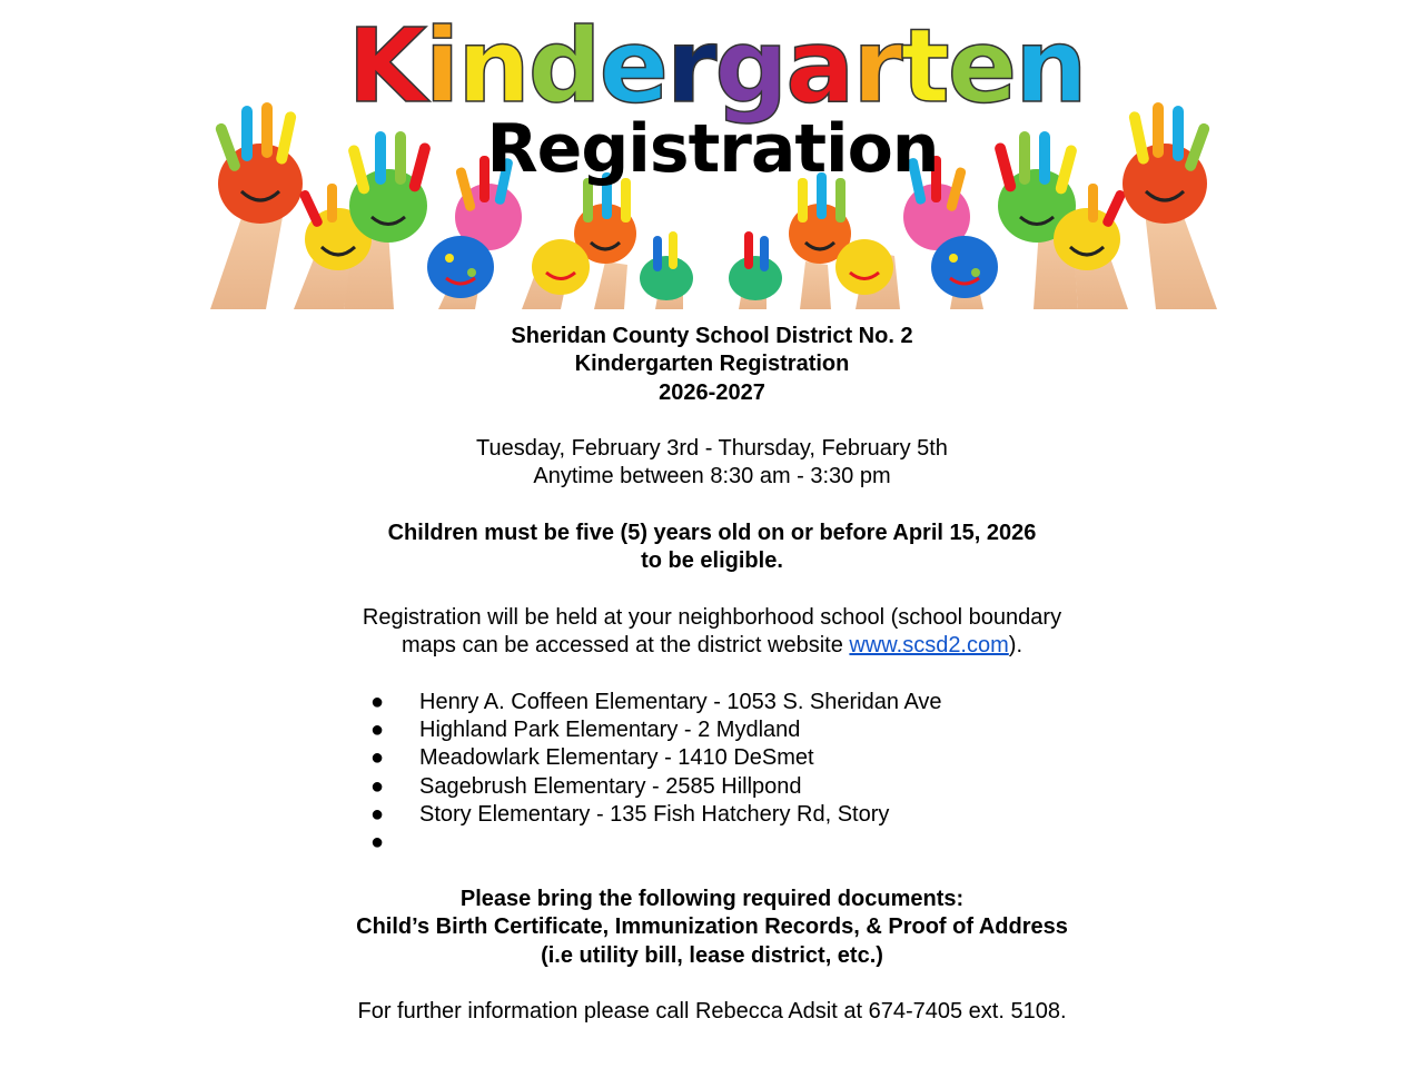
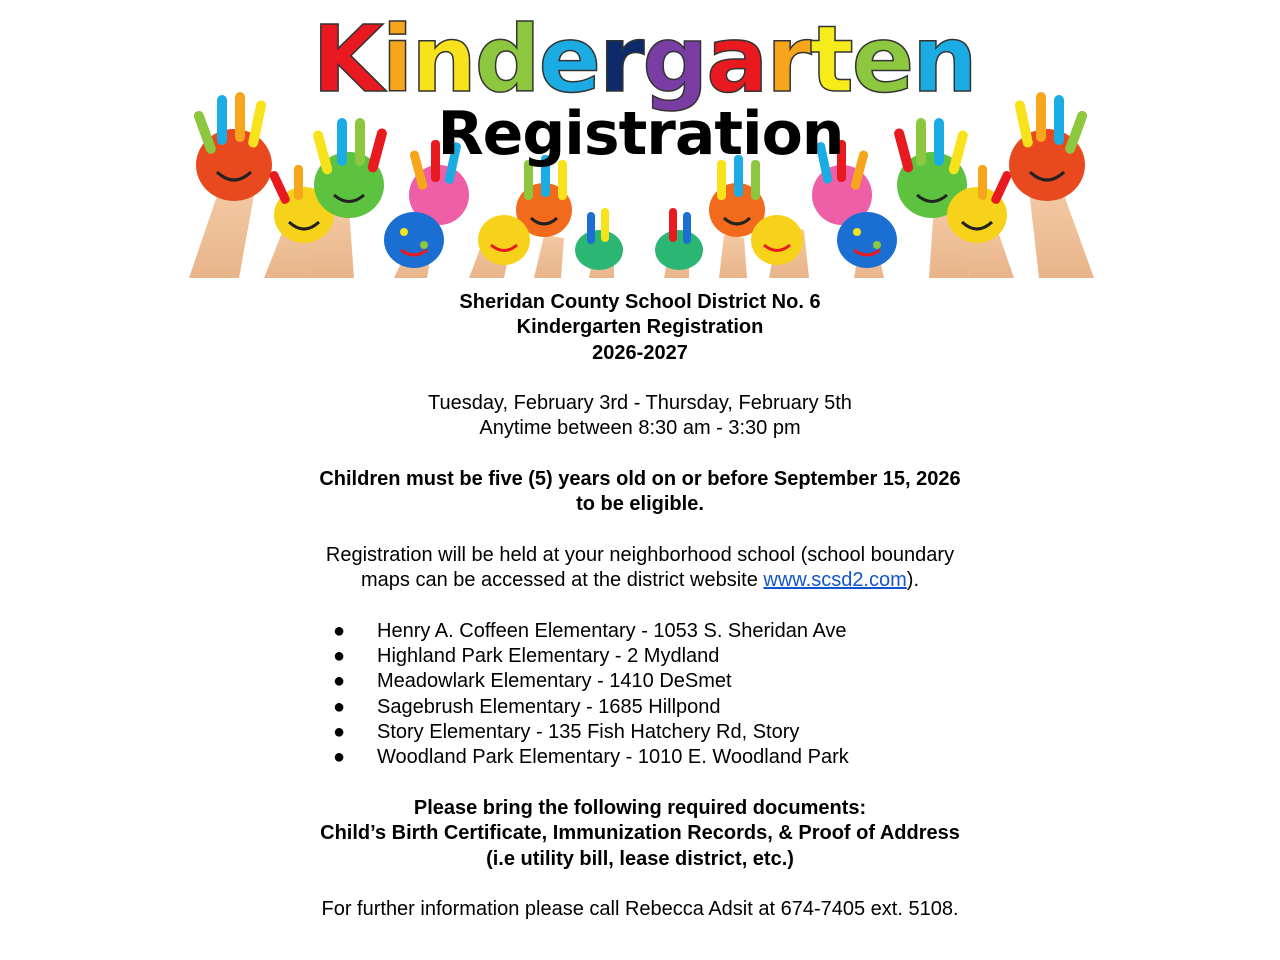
  Kindergarten
  Registration
- Sheridan County School District No. 2
+ Sheridan County School District No. 6
  Kindergarten Registration
  2026-2027
  Tuesday, February 3rd - Thursday, February 5th
  Anytime between 8:30 am - 3:30 pm
- Children must be five (5) years old on or before April 15, 2026
+ Children must be five (5) years old on or before September 15, 2026
  to be eligible.
  Registration will be held at your neighborhood school (school boundary
  maps can be accessed at the district website www.scsd2.com).
  ●
  Henry A. Coffeen Elementary - 1053 S. Sheridan Ave
  ●
  Highland Park Elementary - 2 Mydland
  ●
  Meadowlark Elementary - 1410 DeSmet
  ●
- Sagebrush Elementary - 2585 Hillpond
+ Sagebrush Elementary - 1685 Hillpond
  ●
  Story Elementary - 135 Fish Hatchery Rd, Story
  ●
+ Woodland Park Elementary - 1010 E. Woodland Park
  Please bring the following required documents:
  Child’s Birth Certificate, Immunization Records, & Proof of Address
  (i.e utility bill, lease district, etc.)
  For further information please call Rebecca Adsit at 674-7405 ext. 5108.
